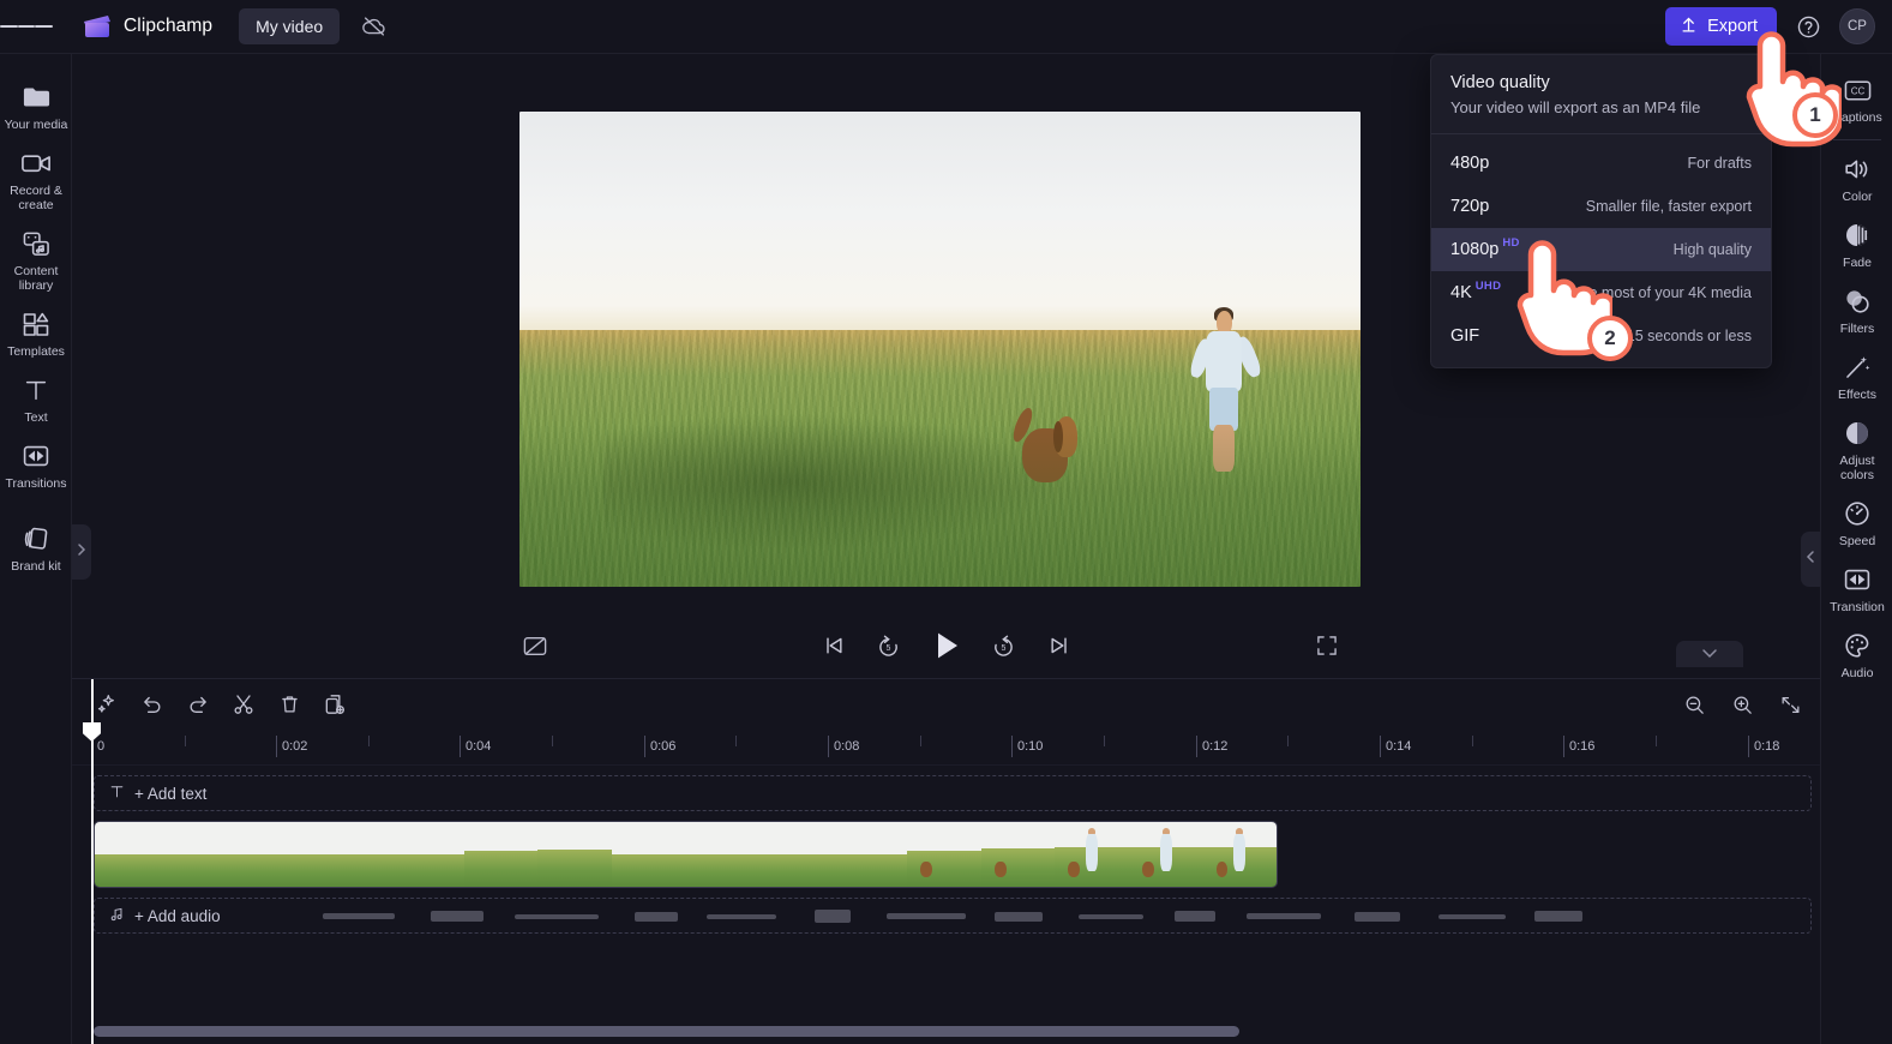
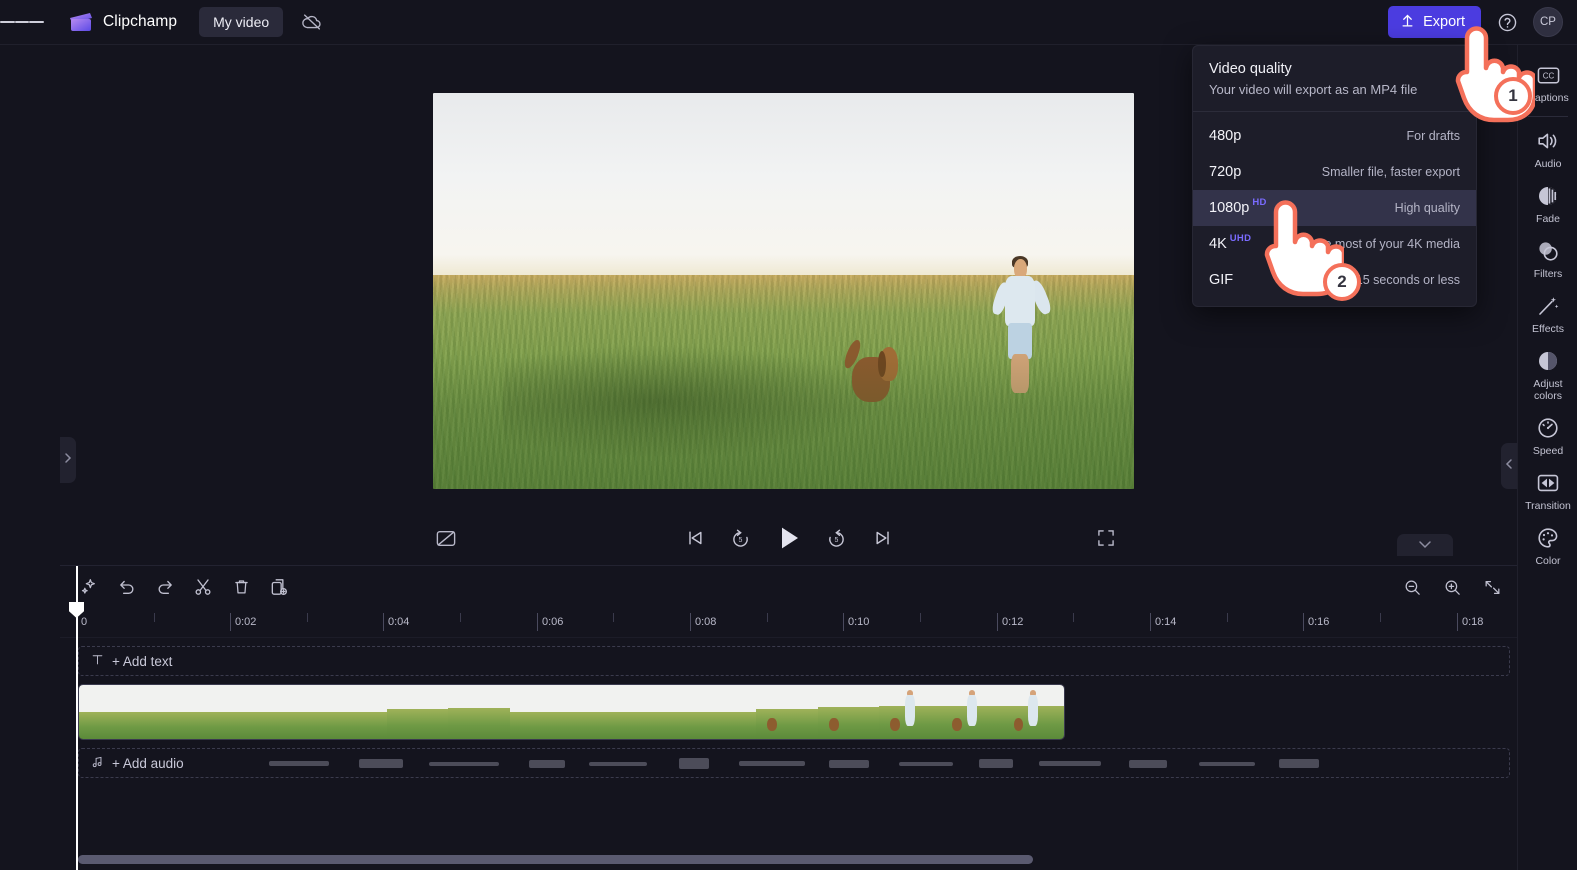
  Clipchamp
  My video
  Export
  CP
- Your media
- Record &
- create
- Content
- library
- Templates
- Text
- Transitions
- Brand kit
  CC
  aptions
- Color
+ Audio
  Fade
  Filters
  Effects
  Adjust
  colors
  Speed
  Transition
- Audio
+ Color
  0
  0:02
  0:04
  0:06
  0:08
  0:10
  0:12
  0:14
  0:16
  0:18
  + Add text
  + Add audio
  Video quality
  Your video will export as an MP4 file
  480p
  For drafts
  720p
  Smaller file, faster export
  1080p
  HD
  High quality
  4K
  UHD
  most of your 4K media
  GIF
  1
  2
